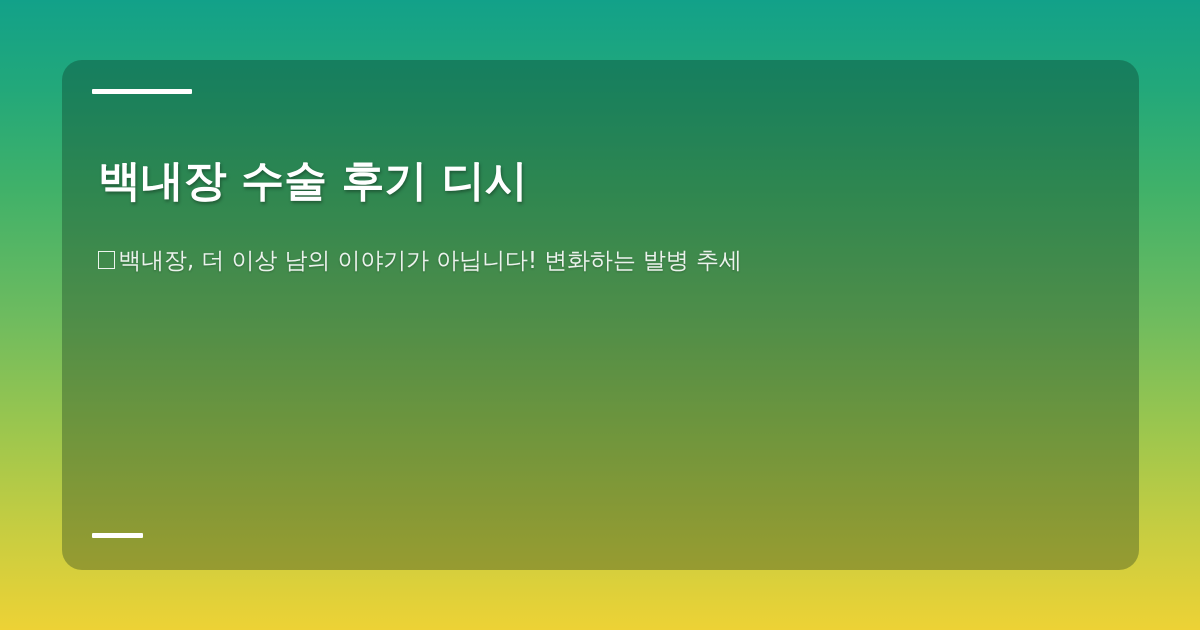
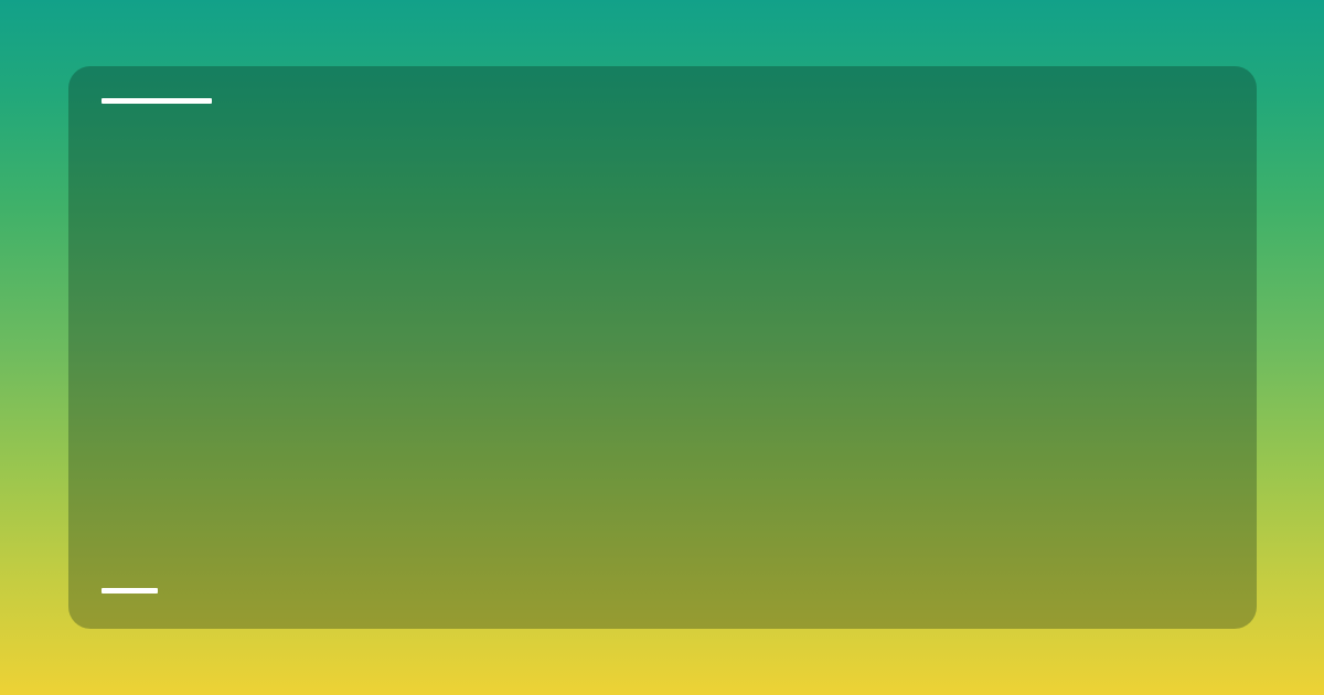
- 백내장 수술 후기 디시
- 백내장, 더 이상 남의 이야기가 아닙니다! 변화하는 발병 추세
